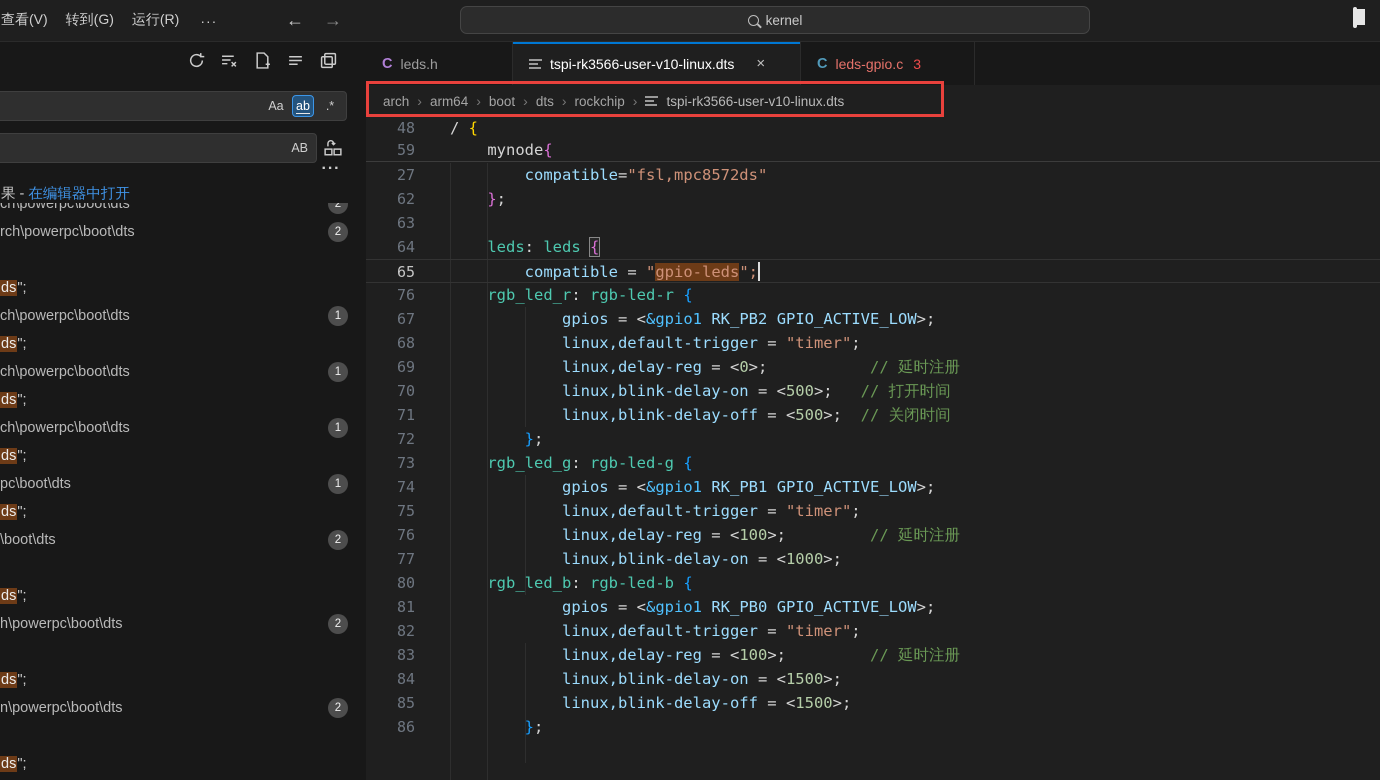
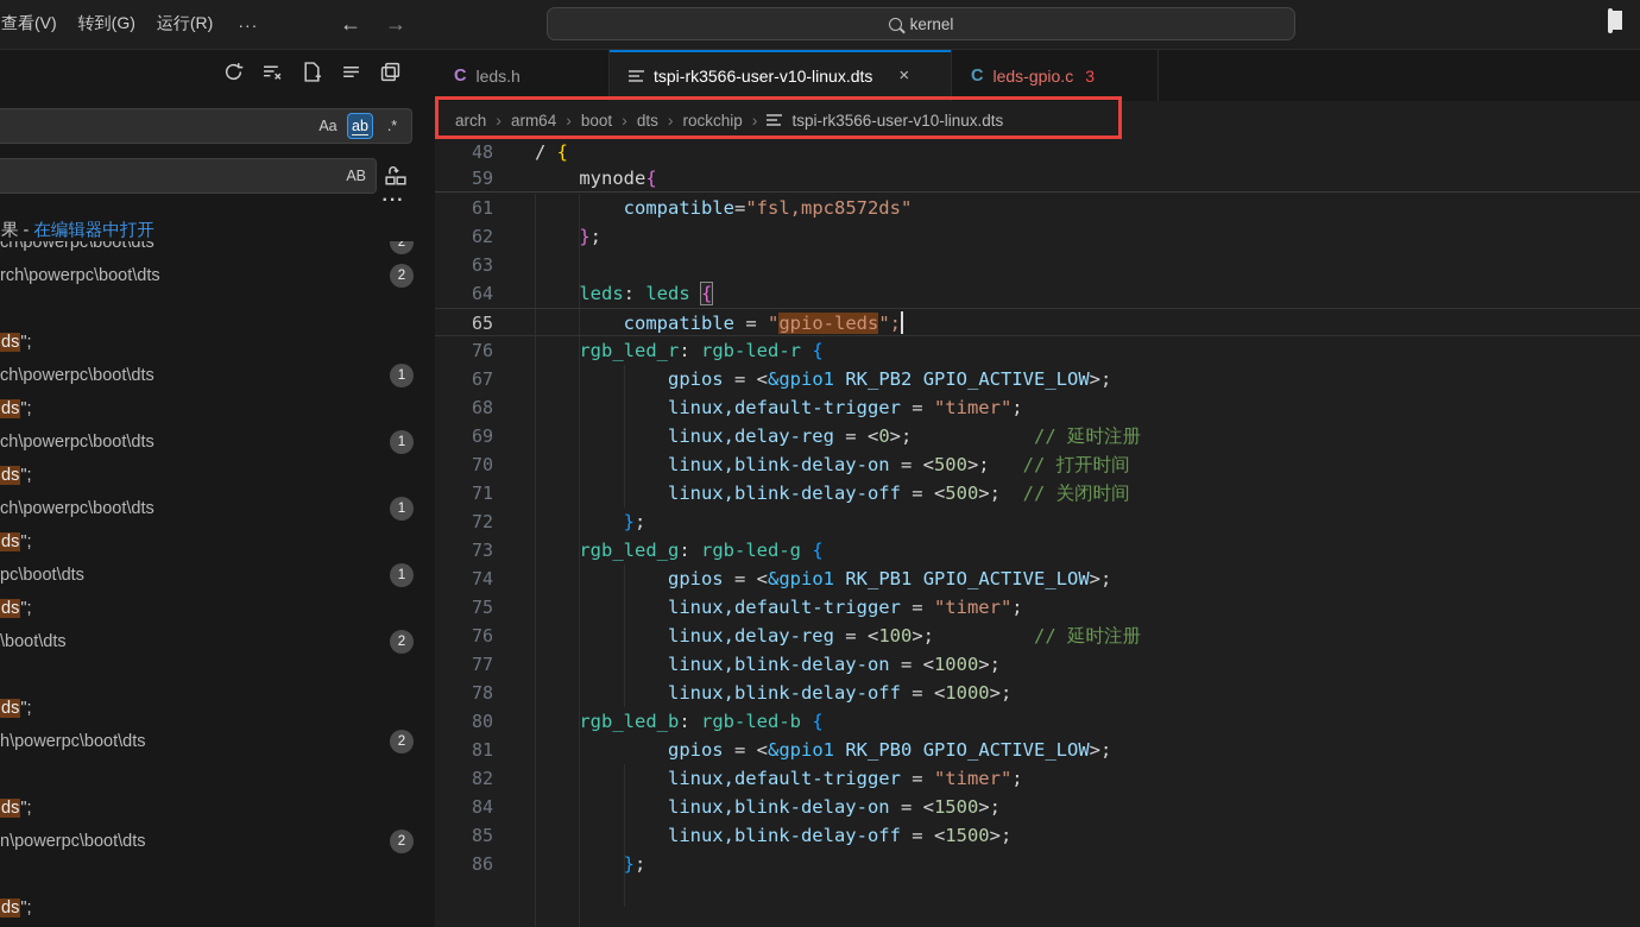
  查看(V)
  转到(G)
  运行(R)
  ···
  ←
  →
  kernel
  Aa
  ab
  .*
  AB
  ···
  果 - 在编辑器中打开
  ch\powerpc\boot\dts
  2
  rch\powerpc\boot\dts
  2
  ds
  ";
  ch\powerpc\boot\dts
  1
  ds
  ";
  ch\powerpc\boot\dts
  1
  ds
  ";
  ch\powerpc\boot\dts
  1
  ds
  ";
  pc\boot\dts
  1
  ds
  ";
  \boot\dts
  2
  ds
  ";
  h\powerpc\boot\dts
  2
  ds
  ";
  n\powerpc\boot\dts
  2
  ds
  ";
  C
  leds.h
  tspi-rk3566-user-v10-linux.dts
  ×
  C
  leds-gpio.c
  3
  arch
  ›
  arm64
  ›
  boot
  ›
  dts
  ›
  rockchip
  ›
  tspi-rk3566-user-v10-linux.dts
  48 / {
  59 mynode{
- 27 compatible="fsl,mpc8572ds"
+ 61 compatible="fsl,mpc8572ds"
  62 };
  63
  64 leds: leds {
  65 compatible = "gpio-leds";
  76 rgb_led_r: rgb-led-r {
  67 gpios = <&gpio1 RK_PB2 GPIO_ACTIVE_LOW>;
  68 linux,default-trigger = "timer";
  69 linux,delay-reg = <0>; // 延时注册
  70 linux,blink-delay-on = <500>; // 打开时间
  71 linux,blink-delay-off = <500>; // 关闭时间
  72 };
  73 rgb_led_g: rgb-led-g {
  74 gpios = <&gpio1 RK_PB1 GPIO_ACTIVE_LOW>;
  75 linux,default-trigger = "timer";
  76 linux,delay-reg = <100>; // 延时注册
  77 linux,blink-delay-on = <1000>;
+ 78 linux,blink-delay-off = <1000>;
  80 rgb_led_b: rgb-led-b {
  81 gpios = <&gpio1 RK_PB0 GPIO_ACTIVE_LOW>;
  82 linux,default-trigger = "timer";
- 83 linux,delay-reg = <100>; // 延时注册
  84 linux,blink-delay-on = <1500>;
  85 linux,blink-delay-off = <1500>;
  86 };
